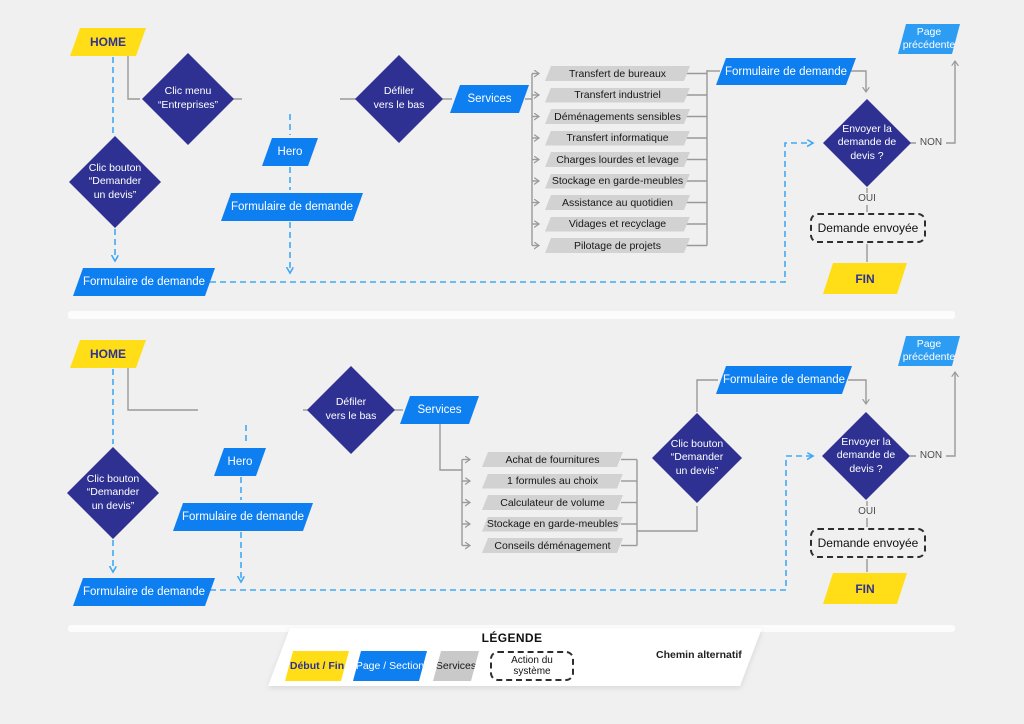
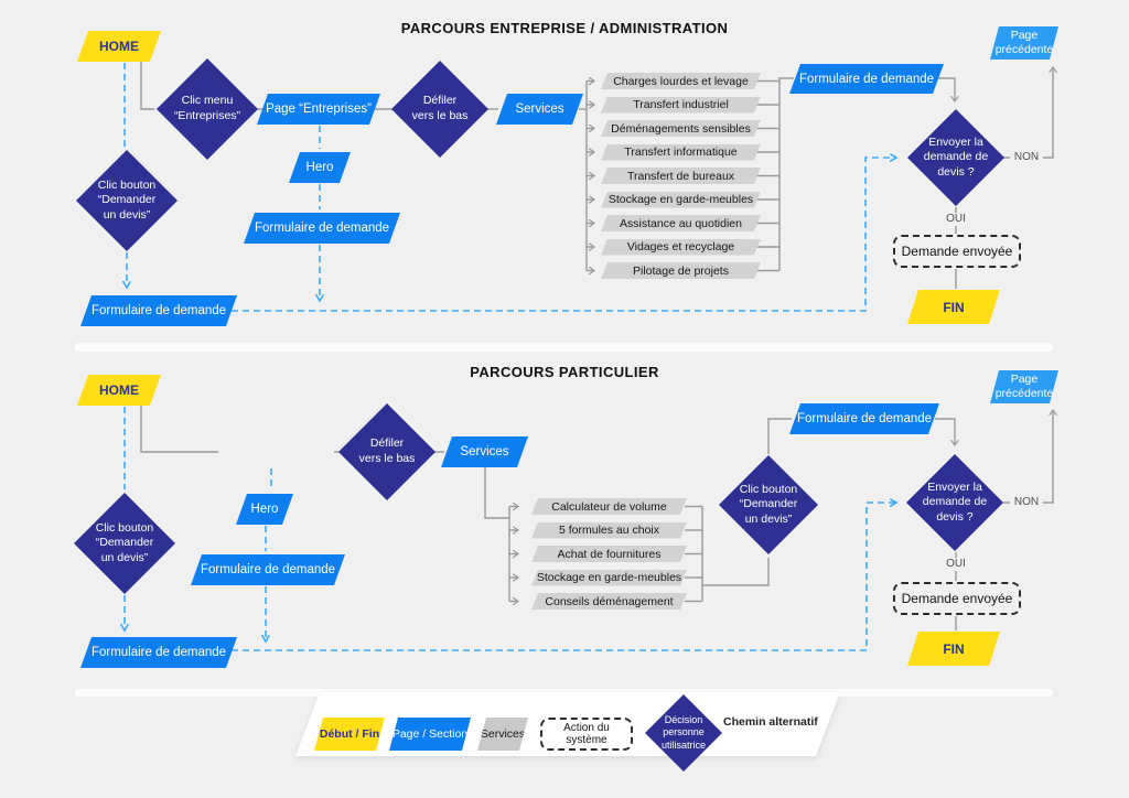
+ PARCOURS ENTREPRISE / ADMINISTRATION
  HOME
  Clic menu
  “Entreprises”
+ Page “Entreprises”
  Défiler
  vers le bas
  Services
- Transfert de bureaux
+ Charges lourdes et levage
  Transfert industriel
  Déménagements sensibles
  Transfert informatique
- Charges lourdes et levage
+ Transfert de bureaux
  Stockage en garde-meubles
  Assistance au quotidien
  Vidages et recyclage
  Pilotage de projets
  Formulaire de demande
  Page
  précédente
  Envoyer la
  demande de
  devis ?
  NON
  OUI
  Demande envoyée
  FIN
  Hero
  Formulaire de demande
  Clic bouton
  “Demander
  un devis”
  Formulaire de demande
+ PARCOURS PARTICULIER
  HOME
  Défiler
  vers le bas
  Services
- Achat de fournitures
+ Calculateur de volume
- 1 formules au choix
+ 5 formules au choix
- Calculateur de volume
+ Achat de fournitures
  Stockage en garde-meubles
  Conseils déménagement
  Clic bouton
  “Demander
  un devis”
  Formulaire de demande
  Page
  précédente
  Envoyer la
  demande de
  devis ?
  NON
  OUI
  Demande envoyée
  FIN
  Hero
  Formulaire de demande
  Clic bouton
  “Demander
  un devis”
  Formulaire de demande
- LÉGENDE
  Début / Fin
  Page / Section
  Services
  Action du système
+ Décision
+ personne
+ utilisatrice
  Chemin alternatif
